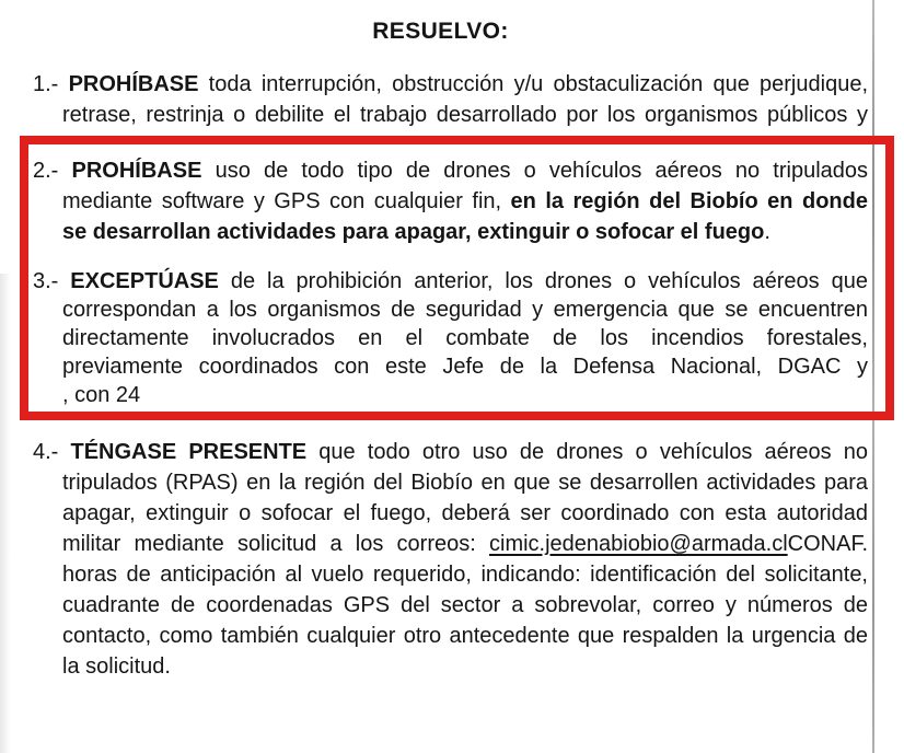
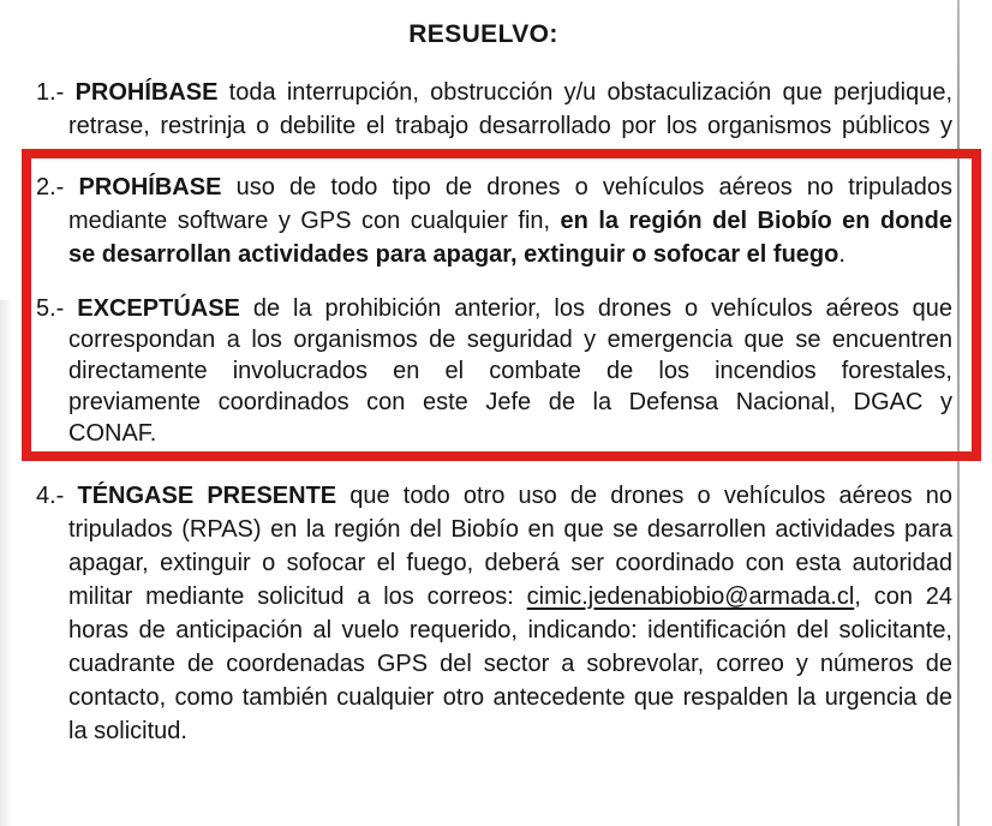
  RESUELVO:
  1.- PROHÍBASE toda interrupción, obstrucción y/u obstaculización que perjudique,
  retrase, restrinja o debilite el trabajo desarrollado por los organismos públicos y
  2.- PROHÍBASE uso de todo tipo de drones o vehículos aéreos no tripulados
  mediante software y GPS con cualquier fin, en la región del Biobío en donde
  se desarrollan actividades para apagar, extinguir o sofocar el fuego.
- 3.- EXCEPTÚASE de la prohibición anterior, los drones o vehículos aéreos que
+ 5.- EXCEPTÚASE de la prohibición anterior, los drones o vehículos aéreos que
  correspondan a los organismos de seguridad y emergencia que se encuentren
  directamente involucrados en el combate de los incendios forestales,
  previamente coordinados con este Jefe de la Defensa Nacional, DGAC y
- , con 24
+ CONAF.
  4.- TÉNGASE PRESENTE que todo otro uso de drones o vehículos aéreos no
  tripulados (RPAS) en la región del Biobío en que se desarrollen actividades para
  apagar, extinguir o sofocar el fuego, deberá ser coordinado con esta autoridad
- militar mediante solicitud a los correos: cimic.jedenabiobio@armada.clCONAF.
+ militar mediante solicitud a los correos: cimic.jedenabiobio@armada.cl, con 24
  horas de anticipación al vuelo requerido, indicando: identificación del solicitante,
  cuadrante de coordenadas GPS del sector a sobrevolar, correo y números de
  contacto, como también cualquier otro antecedente que respalden la urgencia de
  la solicitud.
